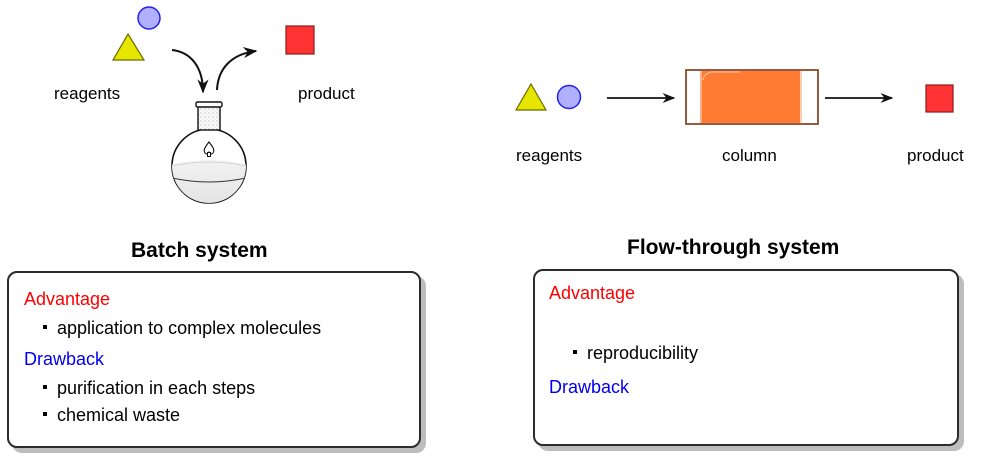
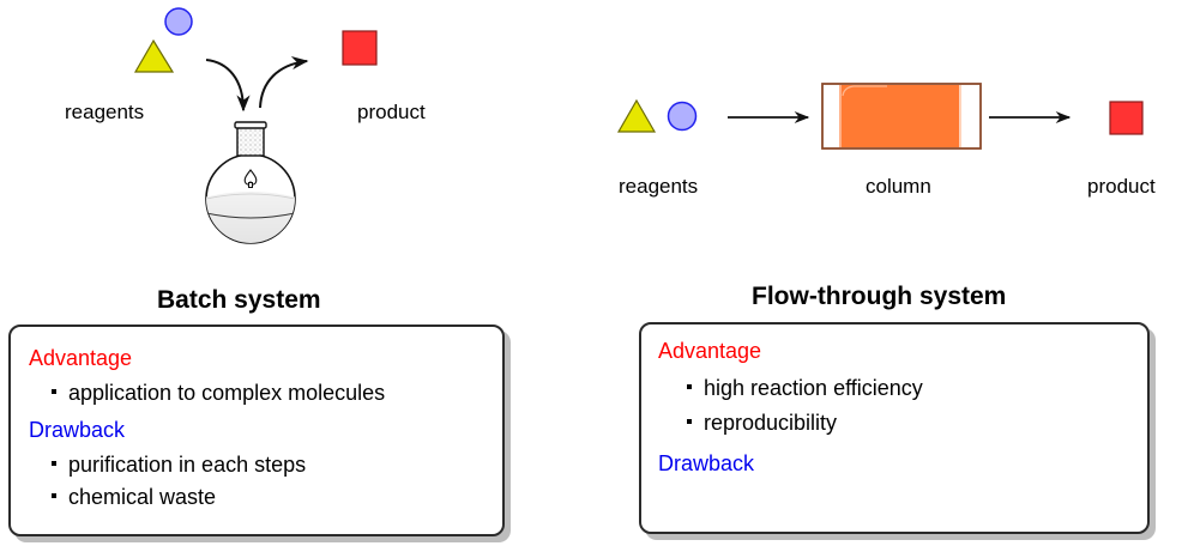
  reagents
  product
  reagents
  column
  product
  Batch system
  Flow-through system
  Advantage
  application to complex molecules
  Drawback
  purification in each steps
  chemical waste
  Advantage
+ high reaction efficiency
  reproducibility
  Drawback
